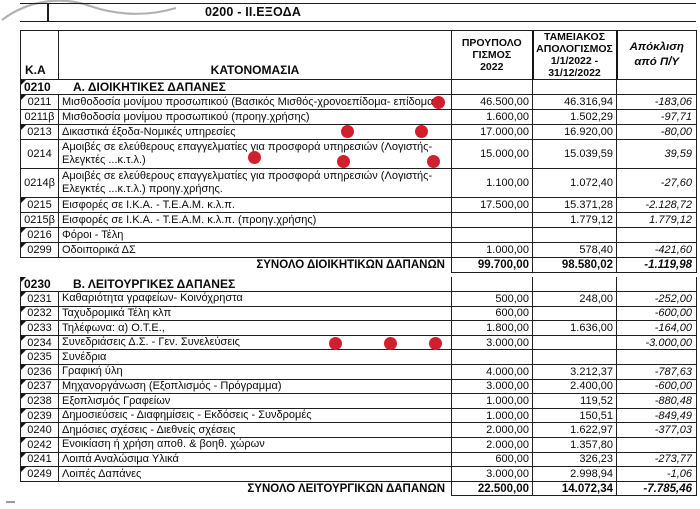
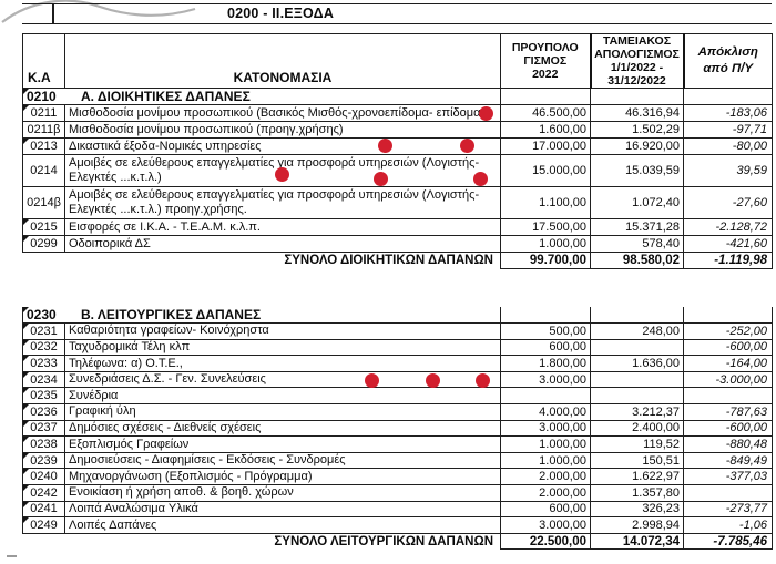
  0200 - ΙΙ.ΕΞΟΔΑ
  Κ.Α	ΚΑΤΟΝΟΜΑΣΙΑ	ΠΡΟΥΠΟΛΟ ΓΙΣΜΟΣ 2022	ΤΑΜΕΙΑΚΟΣ ΑΠΟΛΟΓΙΣΜΟΣ 1/1/2022 - 31/12/2022	Απόκλιση από Π/Υ
  0210 Α. ΔΙΟΙΚΗΤΙΚΕΣ ΔΑΠΑΝΕΣ
  0211	Μισθοδοσία μονίμου προσωπικού (Βασικός Μισθός-χρονοεπίδομα- επίδομα	46.500,00	46.316,94	-183,06
  0211β	Μισθοδοσία μονίμου προσωπικού (προηγ.χρήσης)	1.600,00	1.502,29	-97,71
  0213	Δικαστικά έξοδα-Νομικές υπηρεσίες	17.000,00	16.920,00	-80,00
  0214	Αμοιβές σε ελεύθερους επαγγελματίες για προσφορά υπηρεσιών (Λογιστής-Ελεγκτές ...κ.τ.λ.)	15.000,00	15.039,59	39,59
  0214β	Αμοιβές σε ελεύθερους επαγγελματίες για προσφορά υπηρεσιών (Λογιστής-Ελεγκτές ...κ.τ.λ.) προηγ.χρήσης.	1.100,00	1.072,40	-27,60
  0215	Εισφορές σε Ι.Κ.Α. - Τ.Ε.Α.Μ. κ.λ.π.	17.500,00	15.371,28	-2.128,72
- 0215β	Εισφορές σε Ι.Κ.Α. - Τ.Ε.Α.Μ. κ.λ.π. (προηγ.χρήσης)		1.779,12	1.779,12
- 0216	Φόροι - Τέλη
  0299	Οδοιπορικά ΔΣ	1.000,00	578,40	-421,60
  ΣΥΝΟΛΟ ΔΙΟΙΚΗΤΙΚΩΝ ΔΑΠΑΝΩΝ	99.700,00	98.580,02	-1.119,98
  0230 Β. ΛΕΙΤΟΥΡΓΙΚΕΣ ΔΑΠΑΝΕΣ
  0231	Καθαριότητα γραφείων- Κοινόχρηστα	500,00	248,00	-252,00
  0232	Ταχυδρομικά Τέλη κλπ	600,00		-600,00
  0233	Τηλέφωνα: α) Ο.Τ.Ε.,	1.800,00	1.636,00	-164,00
  0234	Συνεδριάσεις Δ.Σ. - Γεν. Συνελεύσεις	3.000,00		-3.000,00
  0235	Συνέδρια
  0236	Γραφική ύλη	4.000,00	3.212,37	-787,63
- 0237	Μηχανοργάνωση (Εξοπλισμός - Πρόγραμμα)	3.000,00	2.400,00	-600,00
+ 0237	Δημόσιες σχέσεις - Διεθνείς σχέσεις	3.000,00	2.400,00	-600,00
  0238	Εξοπλισμός Γραφείων	1.000,00	119,52	-880,48
  0239	Δημοσιεύσεις - Διαφημίσεις - Εκδόσεις - Συνδρομές	1.000,00	150,51	-849,49
- 0240	Δημόσιες σχέσεις - Διεθνείς σχέσεις	2.000,00	1.622,97	-377,03
+ 0240	Μηχανοργάνωση (Εξοπλισμός - Πρόγραμμα)	2.000,00	1.622,97	-377,03
  0242	Ενοικίαση ή χρήση αποθ. & βοηθ. χώρων	2.000,00	1.357,80
  0241	Λοιπά Αναλώσιμα Υλικά	600,00	326,23	-273,77
  0249	Λοιπές Δαπάνες	3.000,00	2.998,94	-1,06
  ΣΥΝΟΛΟ ΛΕΙΤΟΥΡΓΙΚΩΝ ΔΑΠΑΝΩΝ	22.500,00	14.072,34	-7.785,46
